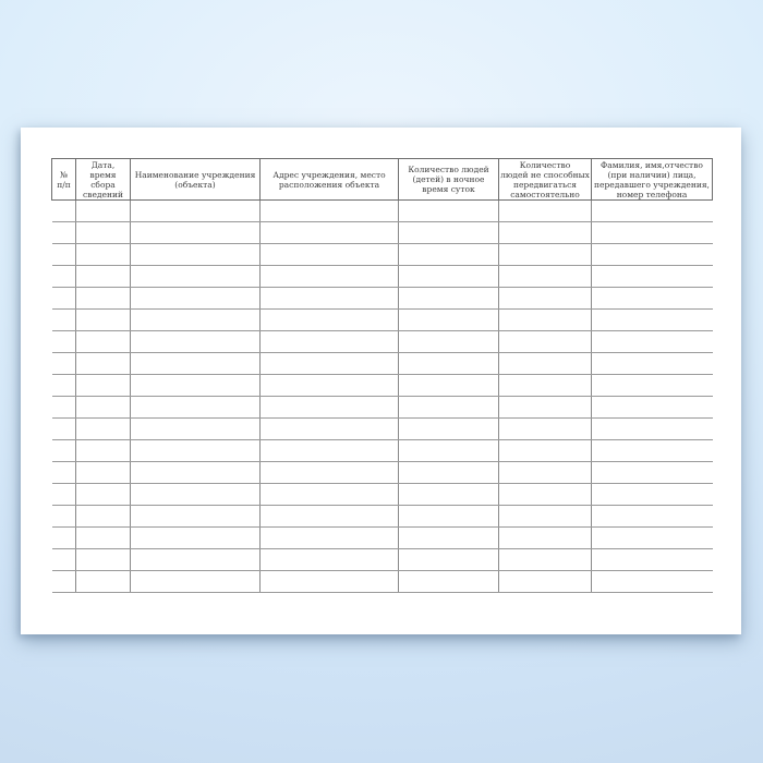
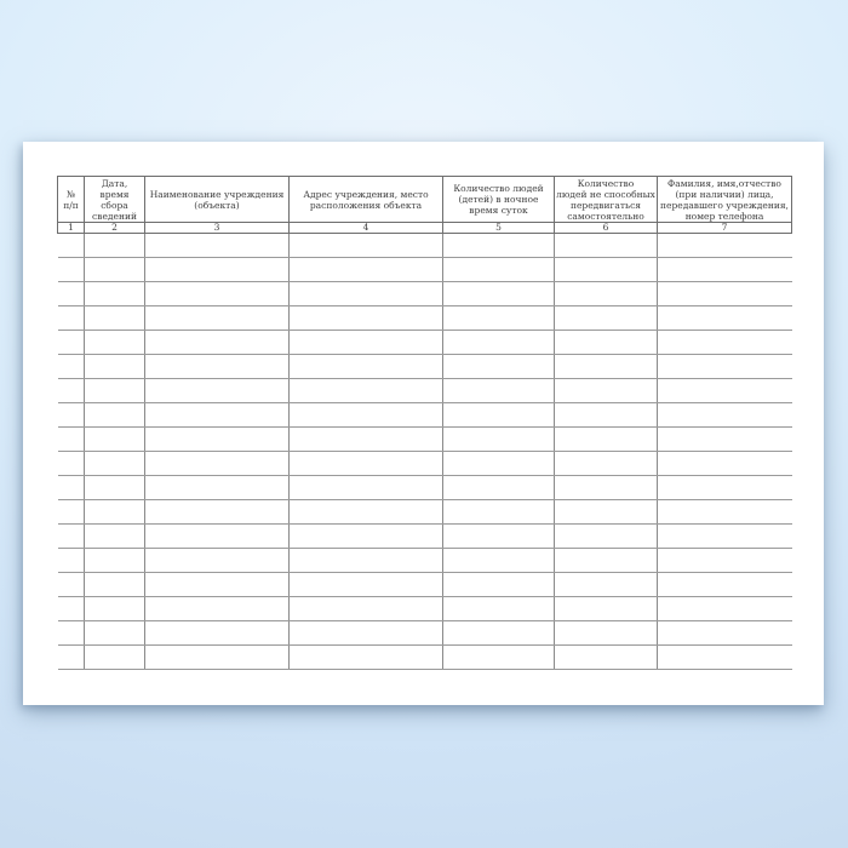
  № п/п	Дата, время сбора сведений	Наименование учреждения (объекта)	Адрес учреждения, место расположения объекта	Количество людей (детей) в ночное время суток	Количество людей не способных передвигаться самостоятельно	Фамилия, имя,отчество (при наличии) лица, передавшего учреждения, номер телефона
+ 1	2	3	4	5	6	7
